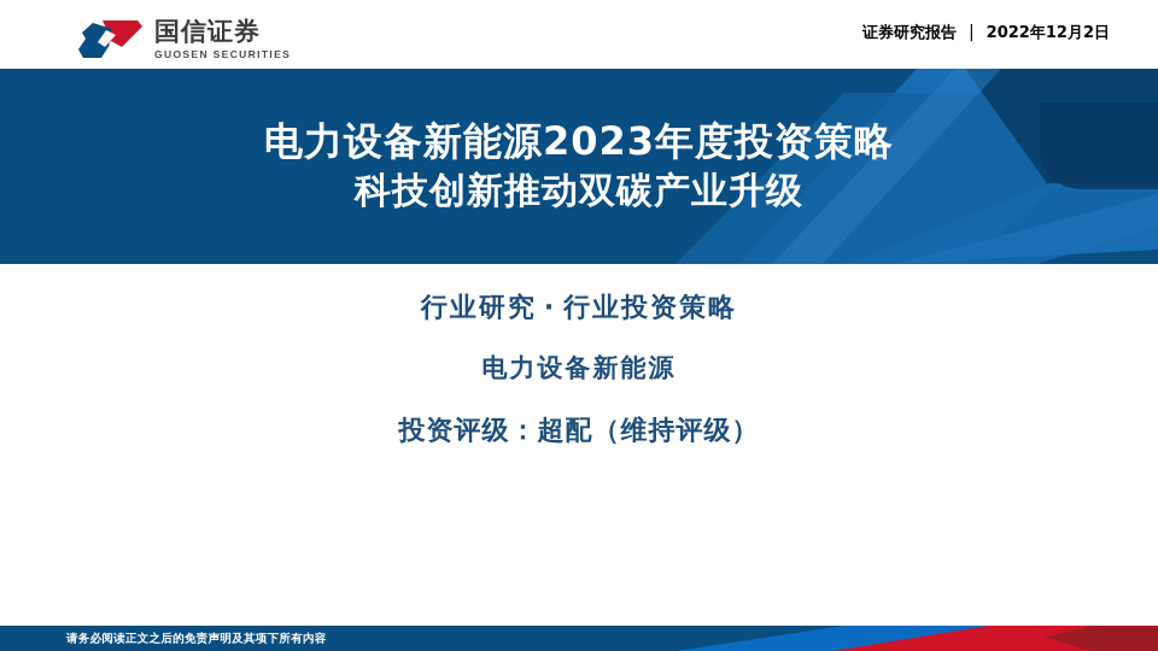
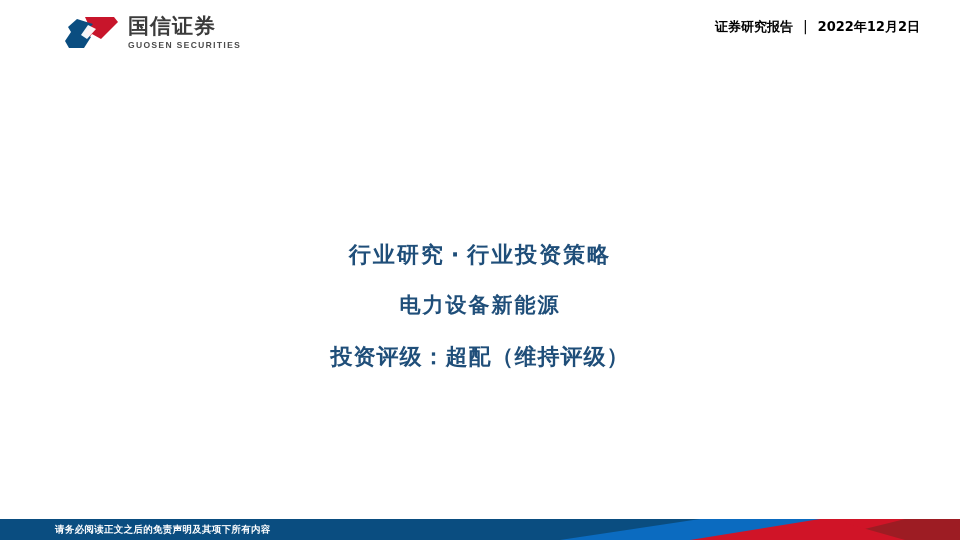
  国信证券
  GUOSEN SECURITIES
  证券研究报告
  |
  2022年12月2日
- 电力设备新能源2023年度投资策略
- 科技创新推动双碳产业升级
  行业研究 · 行业投资策略
  电力设备新能源
  投资评级：超配（维持评级）
  请务必阅读正文之后的免责声明及其项下所有内容
